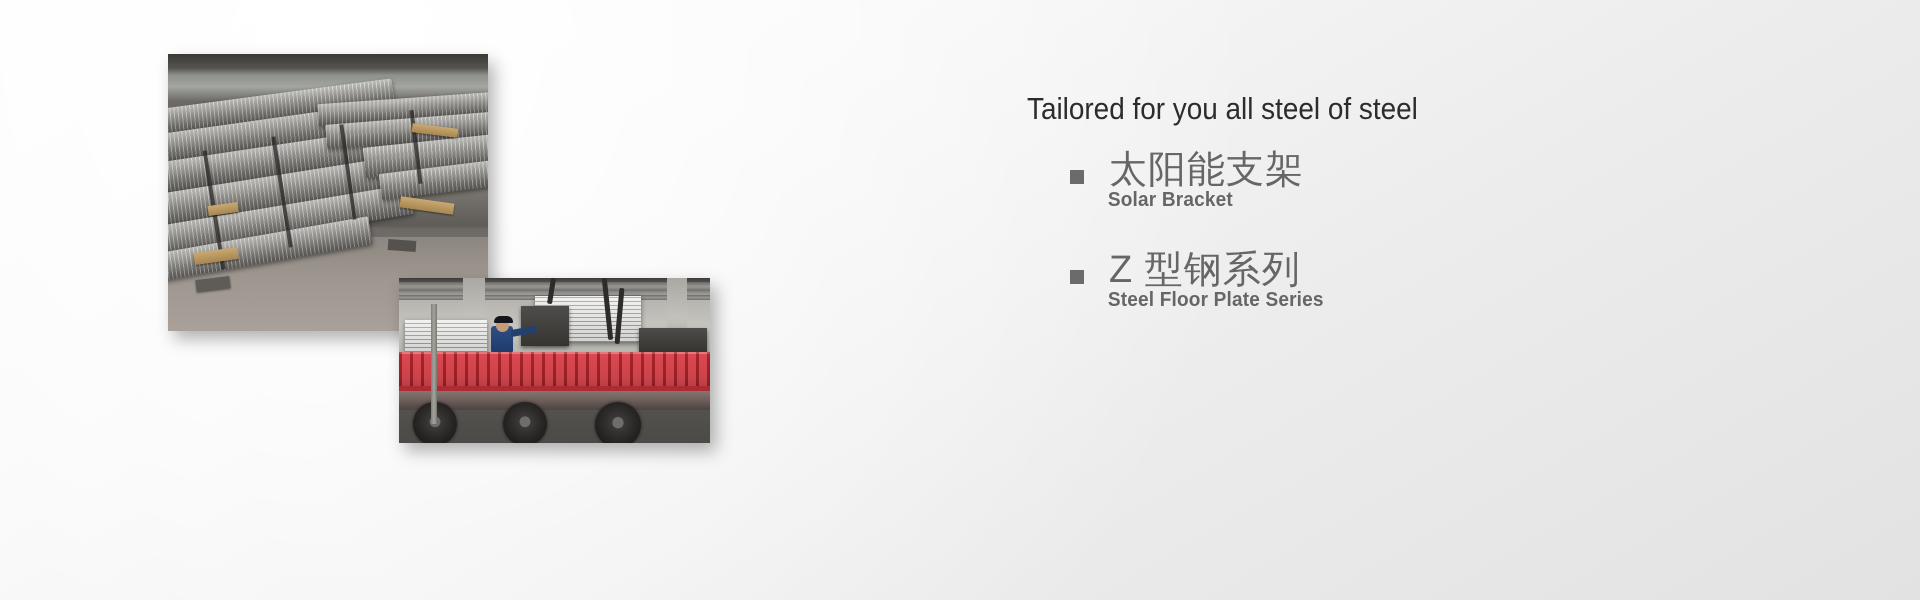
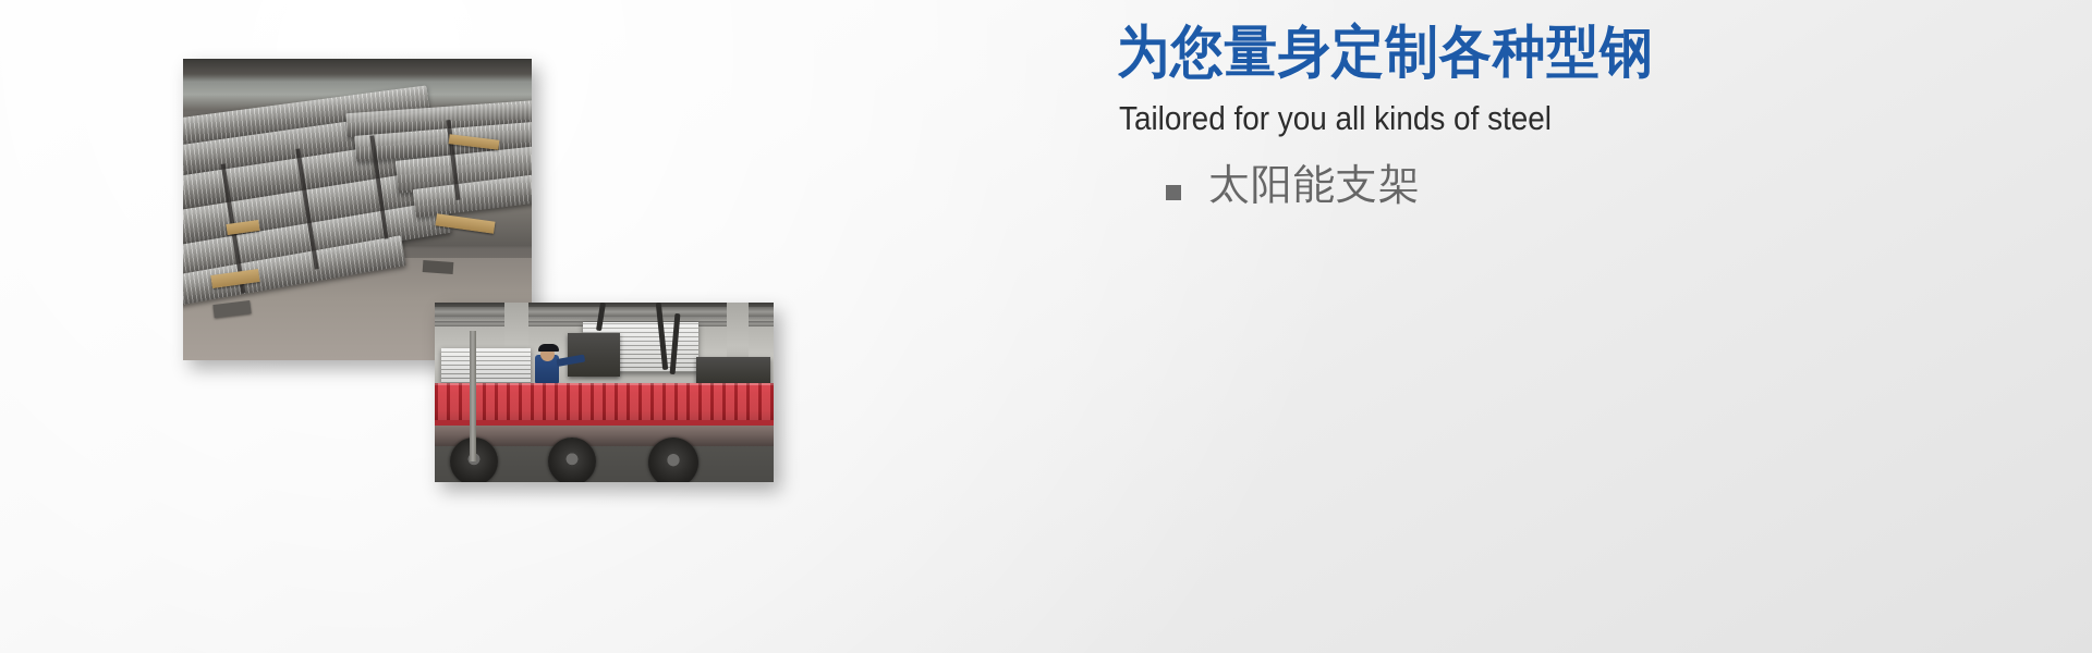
+ 为您量身定制各种型钢
- Tailored for you all steel of steel
+ Tailored for you all kinds of steel
  太阳能支架
- Solar Bracket
- Z 型钢系列
- Steel Floor Plate Series
